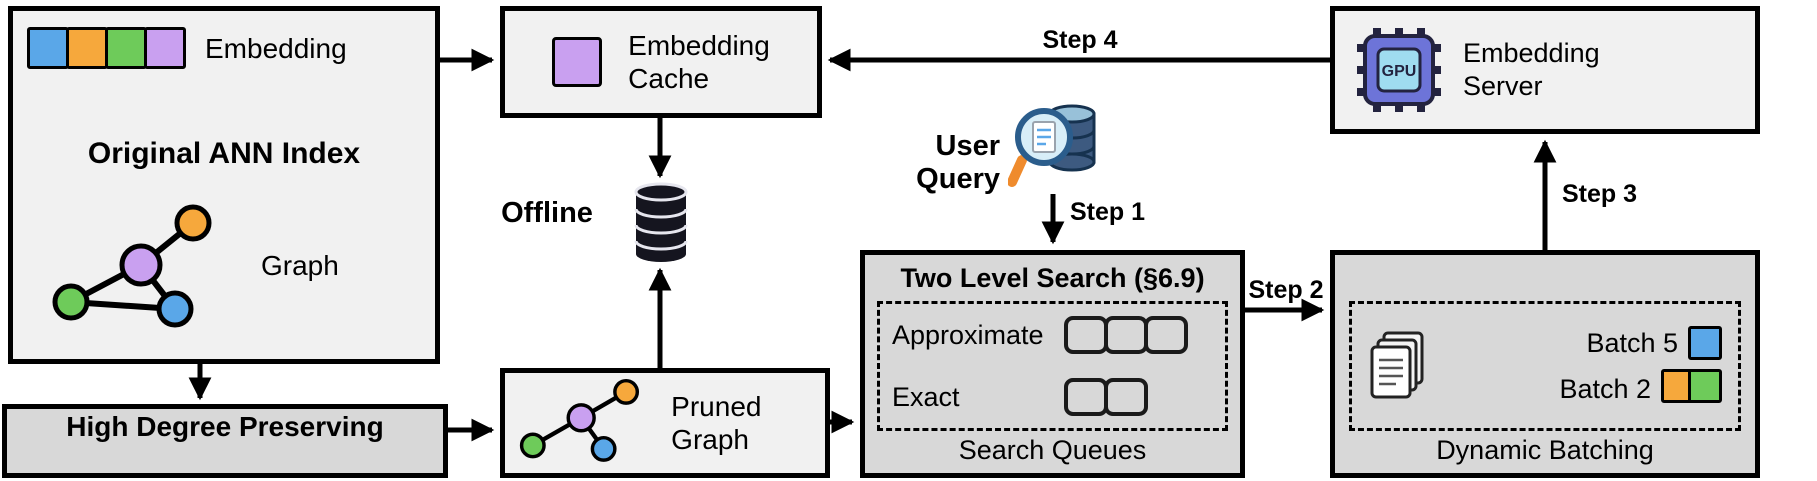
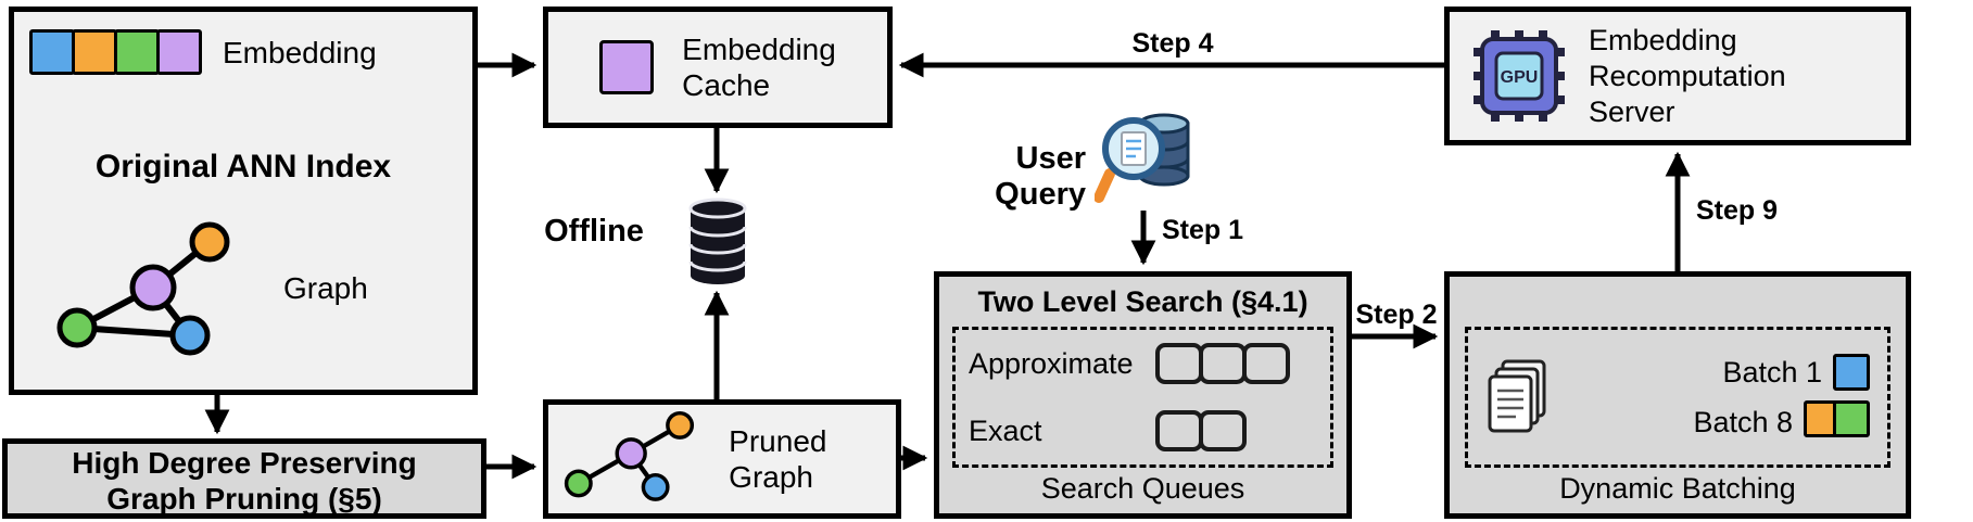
  Embedding
  Original ANN Index
  Graph
  High Degree Preserving
+ Graph Pruning (§5)
  Embedding
  Cache
  Offline
  Pruned Graph
  User Query
- Two Level Search (§6.9)
+ Two Level Search (§4.1)
  Approximate
  Exact
  Search Queues
- Batch 5
+ Batch 1
- Batch 2
+ Batch 8
  Dynamic Batching
  GPU
  Embedding
+ Recomputation
  Server
  Step 1
  Step 2
- Step 3
+ Step 9
  Step 4
